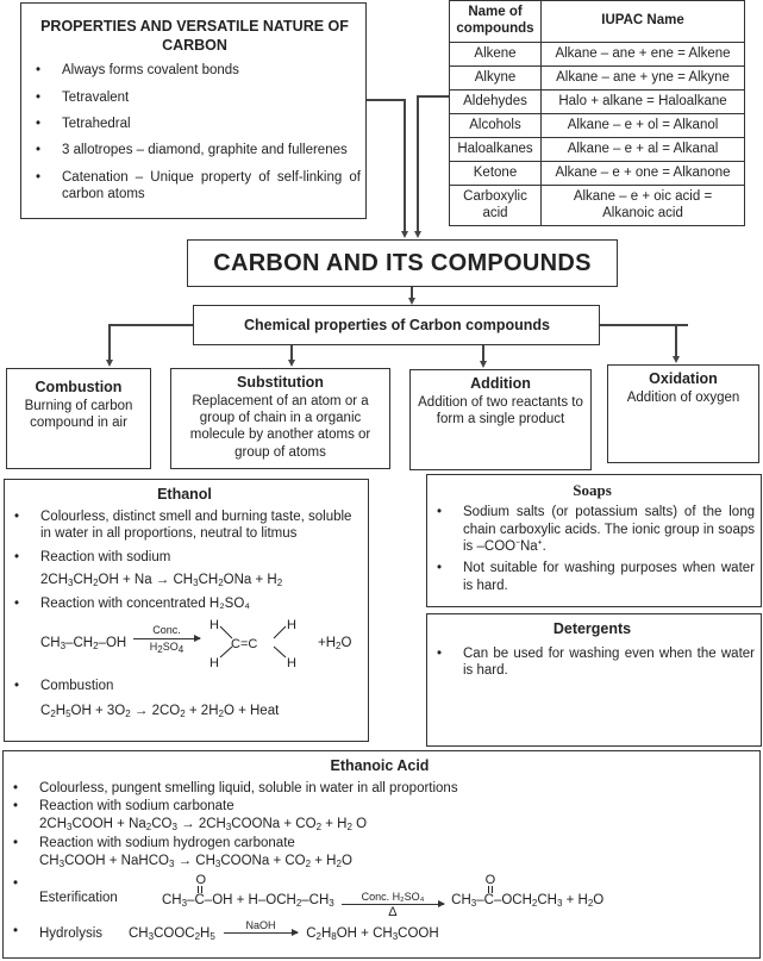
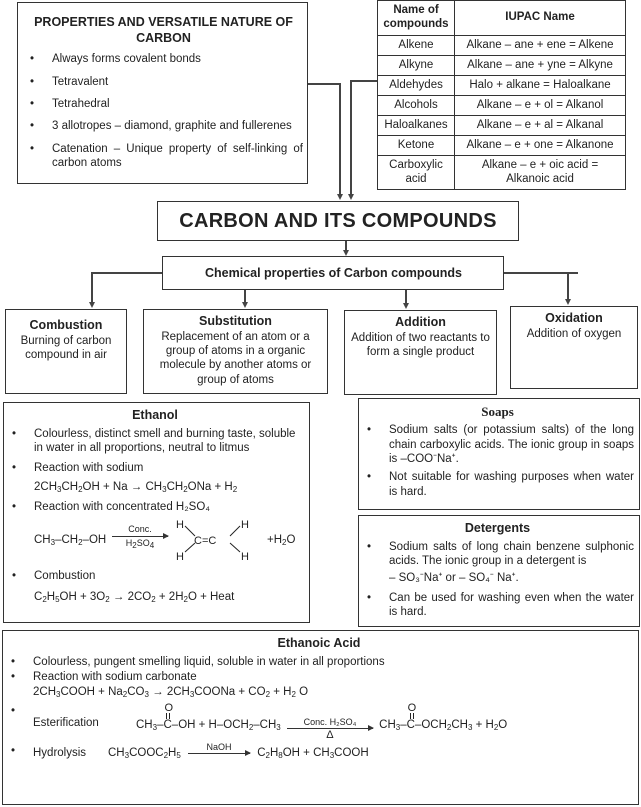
  PROPERTIES AND VERSATILE NATURE OF CARBON
  Always forms covalent bonds
  Tetravalent
  Tetrahedral
  3 allotropes – diamond, graphite and fullerenes
  Catenation – Unique property of self-linking of carbon atoms
  Name of compounds	IUPAC Name
  Alkene	Alkane – ane + ene = Alkene
  Alkyne	Alkane – ane + yne = Alkyne
  Aldehydes	Halo + alkane = Haloalkane
  Alcohols	Alkane – e + ol = Alkanol
  Haloalkanes	Alkane – e + al = Alkanal
  Ketone	Alkane – e + one = Alkanone
  Carboxylic acid	Alkane – e + oic acid = Alkanoic acid
  CARBON AND ITS COMPOUNDS
  Chemical properties of Carbon compounds
  Combustion
  Burning of carbon compound in air
  Substitution
- Replacement of an atom or a group of chain in a organic molecule by another atoms or group of atoms
+ Replacement of an atom or a group of atoms in a organic molecule by another atoms or group of atoms
  Addition
  Addition of two reactants to form a single product
  Oxidation
  Addition of oxygen
  Ethanol
  Colourless, distinct smell and burning taste, soluble in water in all proportions, neutral to litmus
  Reaction with sodium
  2CH3CH2OH + Na → CH3CH2ONa + H2
  Reaction with concentrated H₂SO₄
  CH3–CH2–OH
  Conc.
  H2SO4
  H
  H
  H
  H
  C=C
  +H2O
  Combustion
  C2H5OH + 3O2 → 2CO2 + 2H2O + Heat
  Soaps
  Sodium salts (or potassium salts) of the long chain carboxylic acids. The ionic group in soaps is –COO⁻Na⁺.
  Not suitable for washing purposes when water is hard.
  Detergents
+ Sodium salts of long chain benzene sulphonic acids. The ionic group in a detergent is
+ – SO₃⁻Na⁺ or – SO₄⁻ Na⁺.
  Can be used for washing even when the water is hard.
  Ethanoic Acid
  Colourless, pungent smelling liquid, soluble in water in all proportions
  Reaction with sodium carbonate
  2CH3COOH + Na2CO3 → 2CH3COONa + CO2 + H2 O
- Reaction with sodium hydrogen carbonate
- CH3COOH + NaHCO3 → CH3COONa + CO2 + H2O
  Esterification
  CH3–C
  O
  –OH + H–OCH2–CH3
  Conc. H₂SO₄
  Δ
  CH3–C
  O
  –OCH2CH3 + H2O
  Hydrolysis
  CH3COOC2H5
  NaOH
  C2H8OH + CH3COOH
